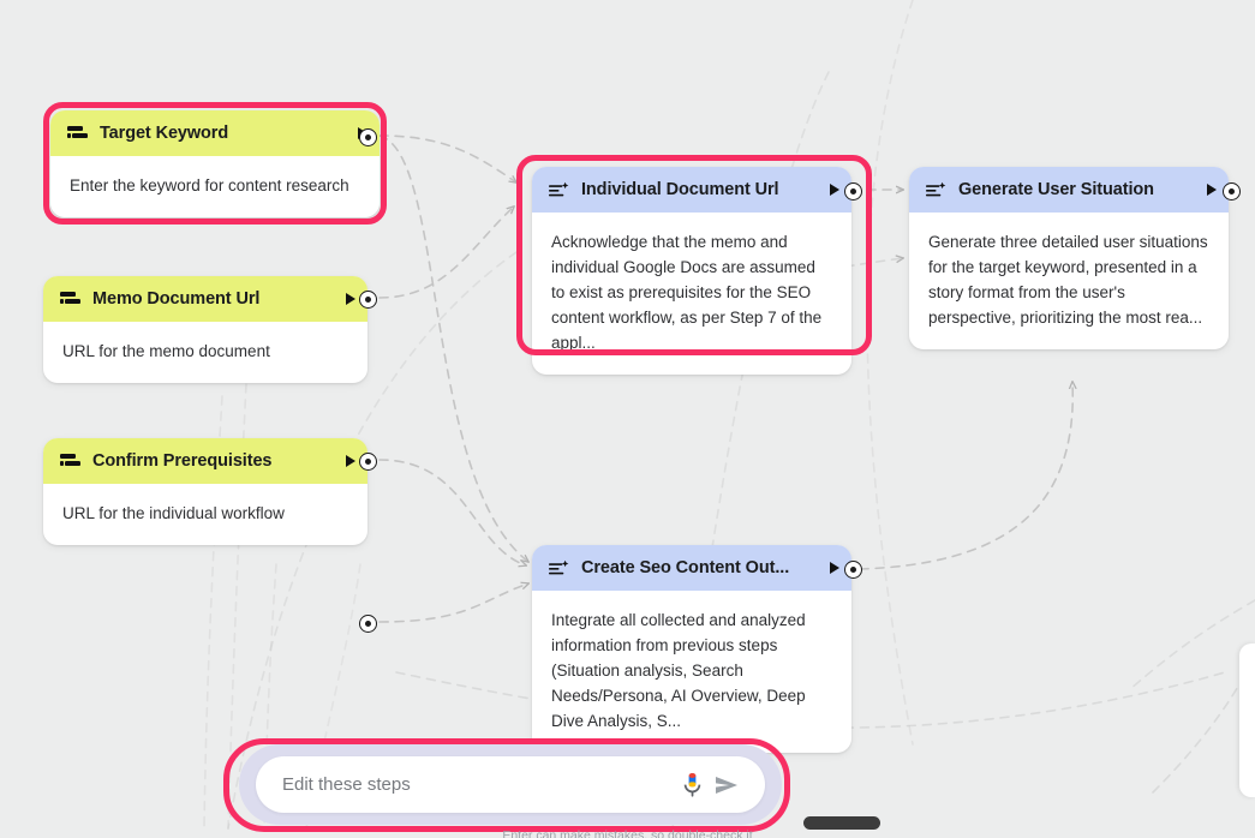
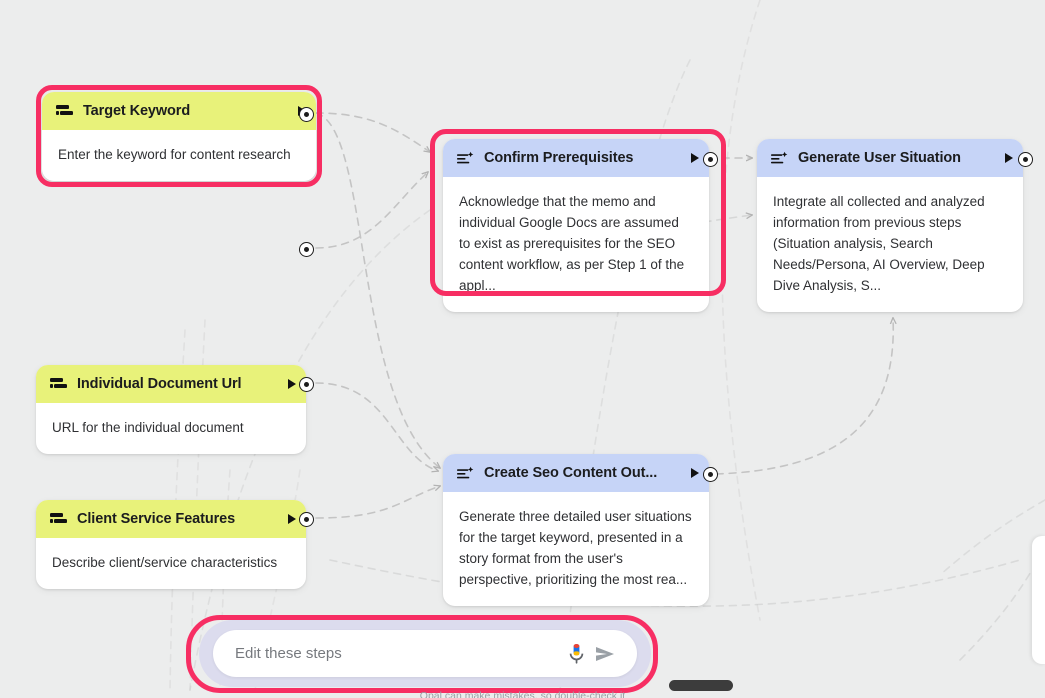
  Target Keyword
  Enter the keyword for content research
- Memo Document Url
- URL for the memo document
- Confirm Prerequisites
+ Individual Document Url
- URL for the individual workflow
+ URL for the individual document
+ Client Service Features
+ Describe client/service characteristics
- Individual Document Url
+ Confirm Prerequisites
- Acknowledge that the memo and individual Google Docs are assumed to exist as prerequisites for the SEO content workflow, as per Step 7 of the appl...
+ Acknowledge that the memo and individual Google Docs are assumed to exist as prerequisites for the SEO content workflow, as per Step 1 of the appl...
  Generate User Situation
- Generate three detailed user situations for the target keyword, presented in a story format from the user's perspective, prioritizing the most rea...
+ Integrate all collected and analyzed information from previous steps (Situation analysis, Search Needs/Persona, AI Overview, Deep Dive Analysis, S...
  Create Seo Content Out...
- Integrate all collected and analyzed information from previous steps (Situation analysis, Search Needs/Persona, AI Overview, Deep Dive Analysis, S...
+ Generate three detailed user situations for the target keyword, presented in a story format from the user's perspective, prioritizing the most rea...
  Edit these steps
- Enter can make mistakes, so double-check it
+ Opal can make mistakes, so double-check it
